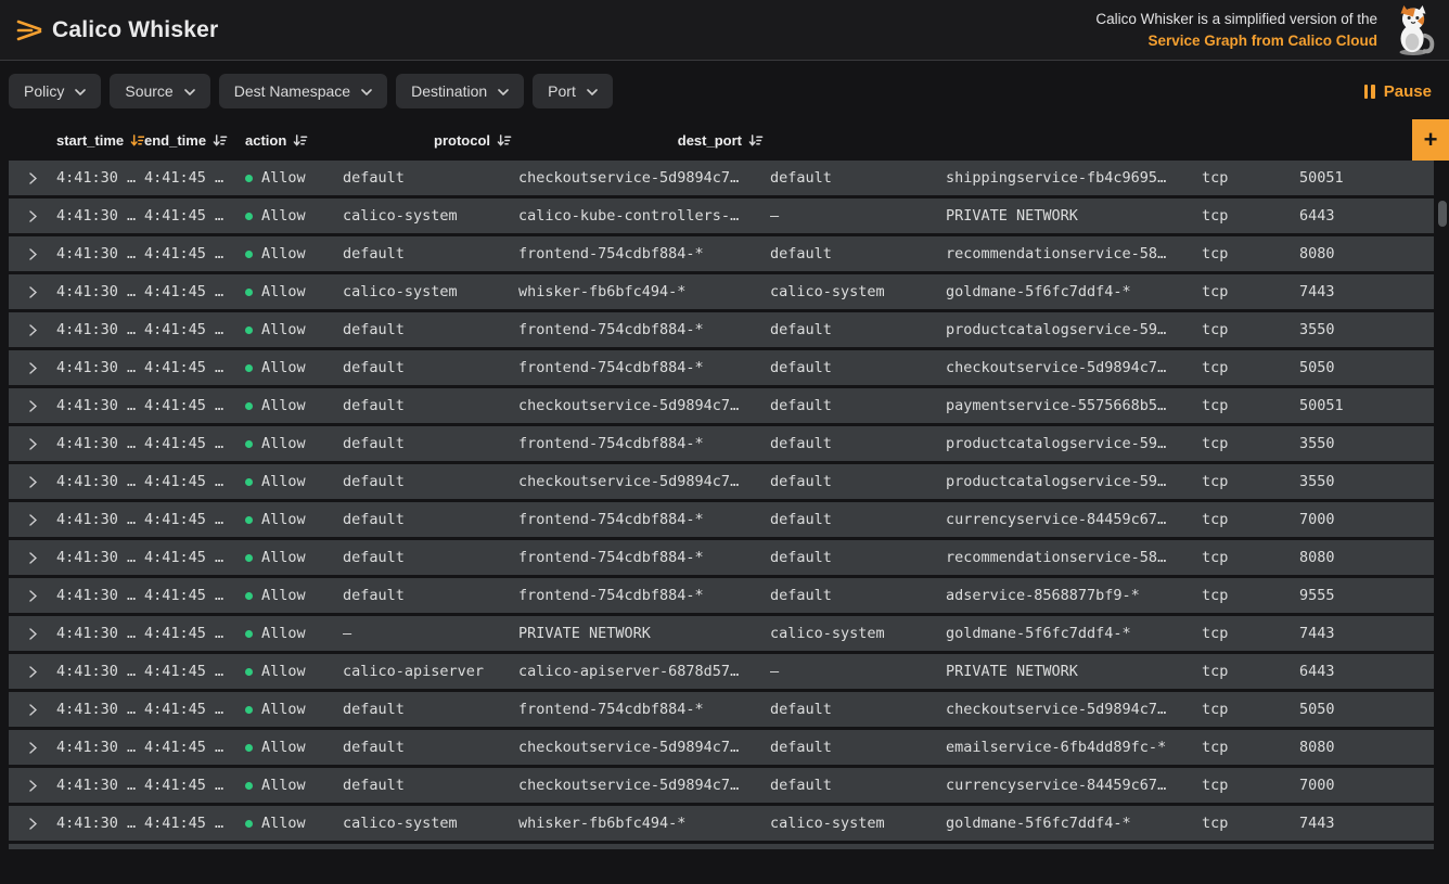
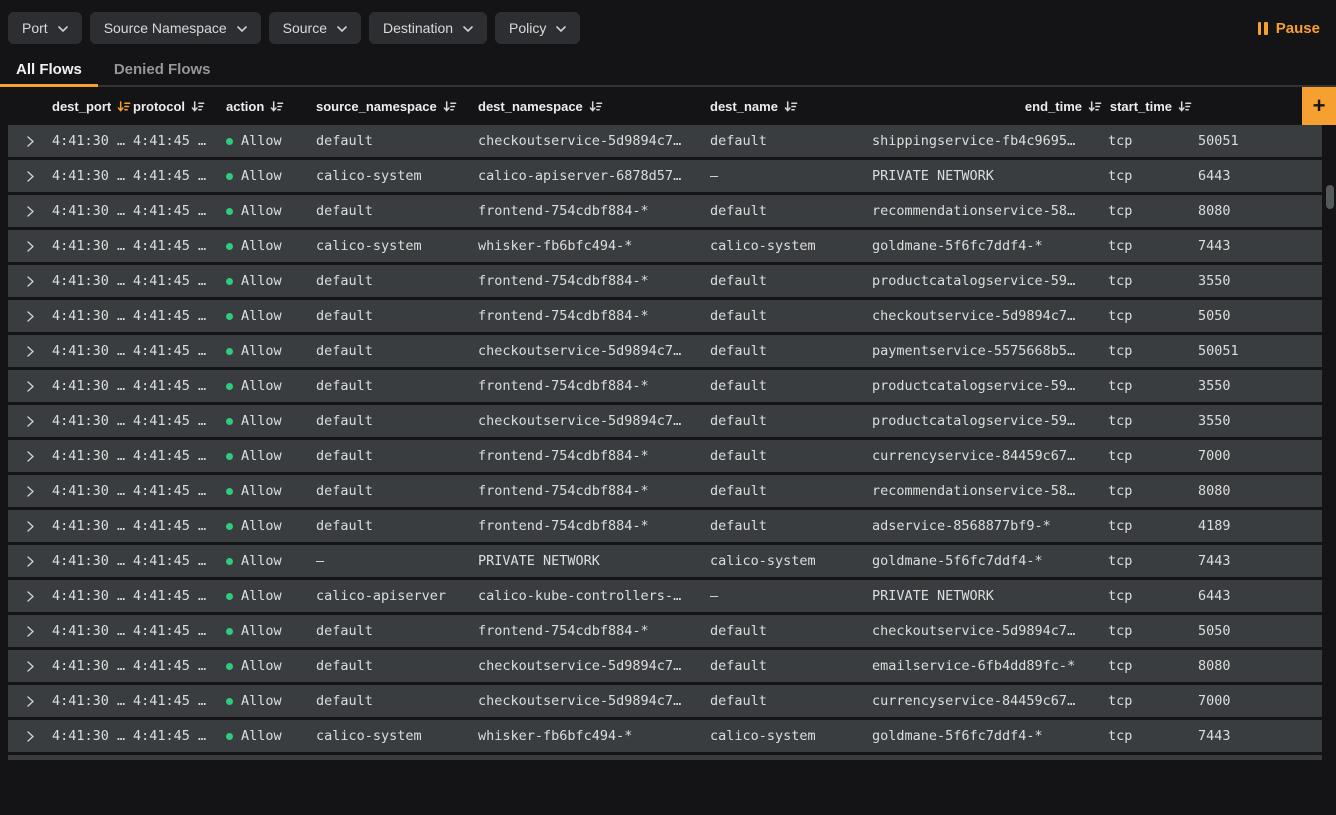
- Calico Whisker
- Calico Whisker is a simplified version of the
- Service Graph from Calico Cloud
- Policy
+ Port
+ Source Namespace
  Source
- Dest Namespace
  Destination
- Port
+ Policy
  Pause
+ All Flows
+ Denied Flows
- start_time
+ dest_port
- end_time
+ protocol
  action
+ source_namespace
+ dest_namespace
+ dest_name
- protocol
+ end_time
- dest_port
+ start_time
  +
  4:41:30 …
  4:41:45 …
  Allow
  default
  checkoutservice-5d9894c7…
  default
  shippingservice-fb4c9695…
  tcp
  50051
  4:41:30 …
  4:41:45 …
  Allow
  calico-system
- calico-kube-controllers-…
+ calico-apiserver-6878d57…
  –
  PRIVATE NETWORK
  tcp
  6443
  4:41:30 …
  4:41:45 …
  Allow
  default
  frontend-754cdbf884-*
  default
  recommendationservice-58…
  tcp
  8080
  4:41:30 …
  4:41:45 …
  Allow
  calico-system
  whisker-fb6bfc494-*
  calico-system
  goldmane-5f6fc7ddf4-*
  tcp
  7443
  4:41:30 …
  4:41:45 …
  Allow
  default
  frontend-754cdbf884-*
  default
  productcatalogservice-59…
  tcp
  3550
  4:41:30 …
  4:41:45 …
  Allow
  default
  frontend-754cdbf884-*
  default
  checkoutservice-5d9894c7…
  tcp
  5050
  4:41:30 …
  4:41:45 …
  Allow
  default
  checkoutservice-5d9894c7…
  default
  paymentservice-5575668b5…
  tcp
  50051
  4:41:30 …
  4:41:45 …
  Allow
  default
  frontend-754cdbf884-*
  default
  productcatalogservice-59…
  tcp
  3550
  4:41:30 …
  4:41:45 …
  Allow
  default
  checkoutservice-5d9894c7…
  default
  productcatalogservice-59…
  tcp
  3550
  4:41:30 …
  4:41:45 …
  Allow
  default
  frontend-754cdbf884-*
  default
  currencyservice-84459c67…
  tcp
  7000
  4:41:30 …
  4:41:45 …
  Allow
  default
  frontend-754cdbf884-*
  default
  recommendationservice-58…
  tcp
  8080
  4:41:30 …
  4:41:45 …
  Allow
  default
  frontend-754cdbf884-*
  default
  adservice-8568877bf9-*
  tcp
- 9555
+ 4189
  4:41:30 …
  4:41:45 …
  Allow
  –
  PRIVATE NETWORK
  calico-system
  goldmane-5f6fc7ddf4-*
  tcp
  7443
  4:41:30 …
  4:41:45 …
  Allow
  calico-apiserver
- calico-apiserver-6878d57…
+ calico-kube-controllers-…
  –
  PRIVATE NETWORK
  tcp
  6443
  4:41:30 …
  4:41:45 …
  Allow
  default
  frontend-754cdbf884-*
  default
  checkoutservice-5d9894c7…
  tcp
  5050
  4:41:30 …
  4:41:45 …
  Allow
  default
  checkoutservice-5d9894c7…
  default
  emailservice-6fb4dd89fc-*
  tcp
  8080
  4:41:30 …
  4:41:45 …
  Allow
  default
  checkoutservice-5d9894c7…
  default
  currencyservice-84459c67…
  tcp
  7000
  4:41:30 …
  4:41:45 …
  Allow
  calico-system
  whisker-fb6bfc494-*
  calico-system
  goldmane-5f6fc7ddf4-*
  tcp
  7443
